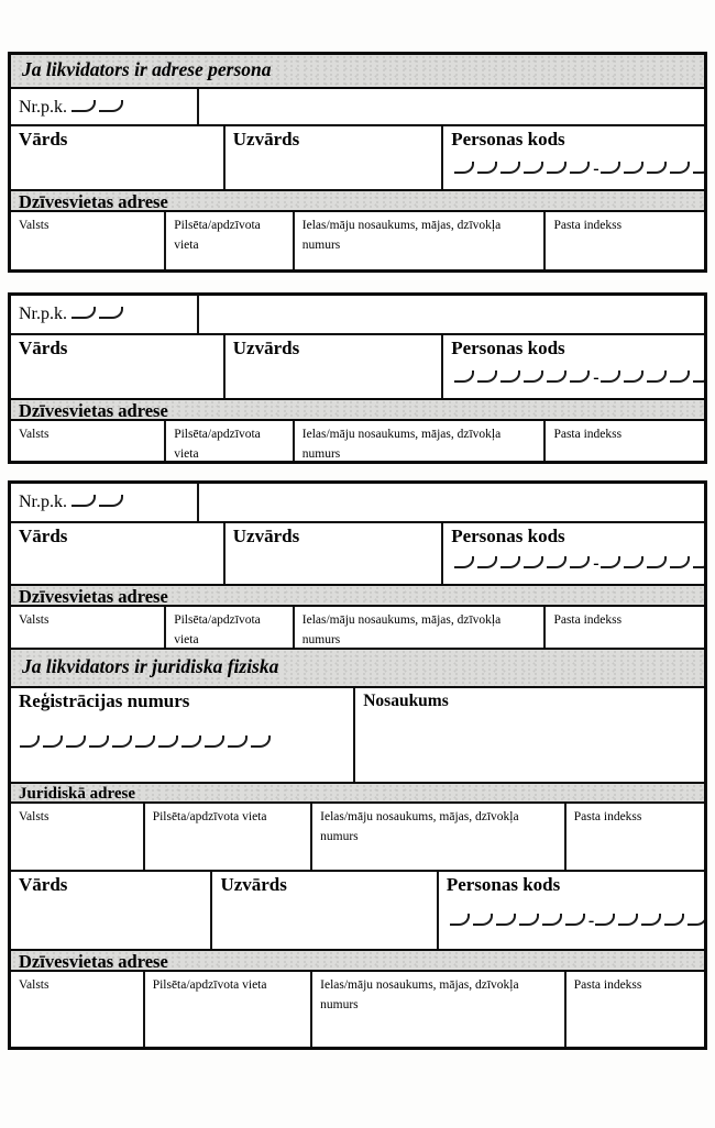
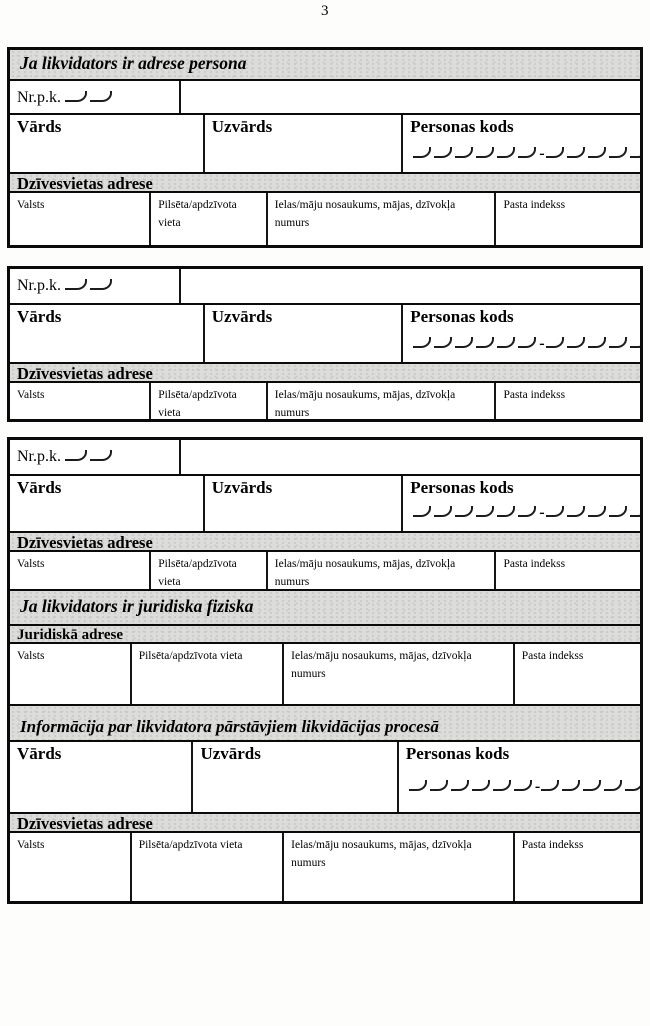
+ 3
  Ja likvidators ir adrese persona
  Nr.p.k.
  Vārds
  Uzvārds
  Personas kods
  -
  Dzīvesvietas adrese
  Valsts
  Pilsēta/apdzīvota vieta
  Ielas/māju nosaukums, mājas, dzīvokļa numurs
  Pasta indekss
  Nr.p.k.
  Vārds
  Uzvārds
  Personas kods
  -
  Dzīvesvietas adrese
  Valsts
  Pilsēta/apdzīvota vieta
  Ielas/māju nosaukums, mājas, dzīvokļa numurs
  Pasta indekss
  Nr.p.k.
  Vārds
  Uzvārds
  Personas kods
  -
  Dzīvesvietas adrese
  Valsts
  Pilsēta/apdzīvota vieta
  Ielas/māju nosaukums, mājas, dzīvokļa numurs
  Pasta indekss
  Ja likvidators ir juridiska fiziska
- Reģistrācijas numurs
- Nosaukums
  Juridiskā adrese
  Valsts
  Pilsēta/apdzīvota vieta
  Ielas/māju nosaukums, mājas, dzīvokļa numurs
  Pasta indekss
+ Informācija par likvidatora pārstāvjiem likvidācijas procesā
  Vārds
  Uzvārds
  Personas kods
  -
  Dzīvesvietas adrese
  Valsts
  Pilsēta/apdzīvota vieta
  Ielas/māju nosaukums, mājas, dzīvokļa numurs
  Pasta indekss
